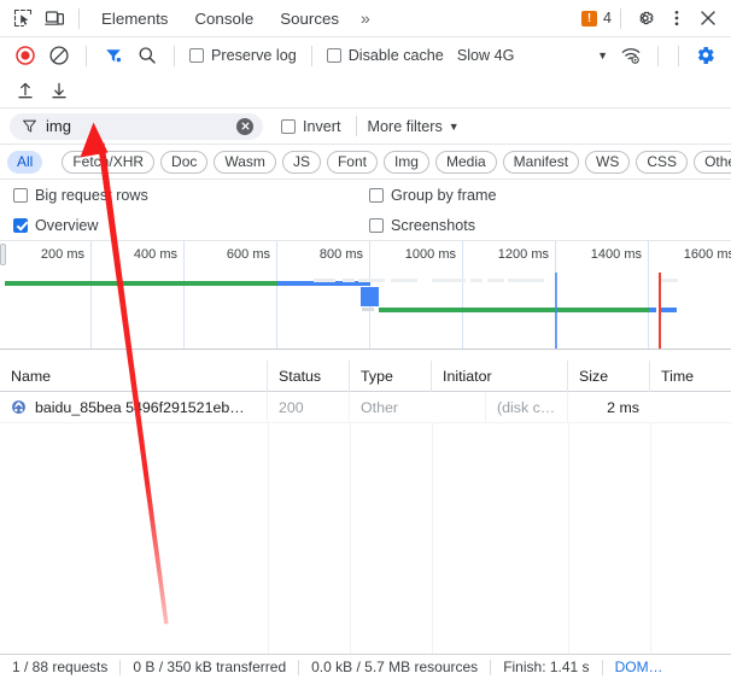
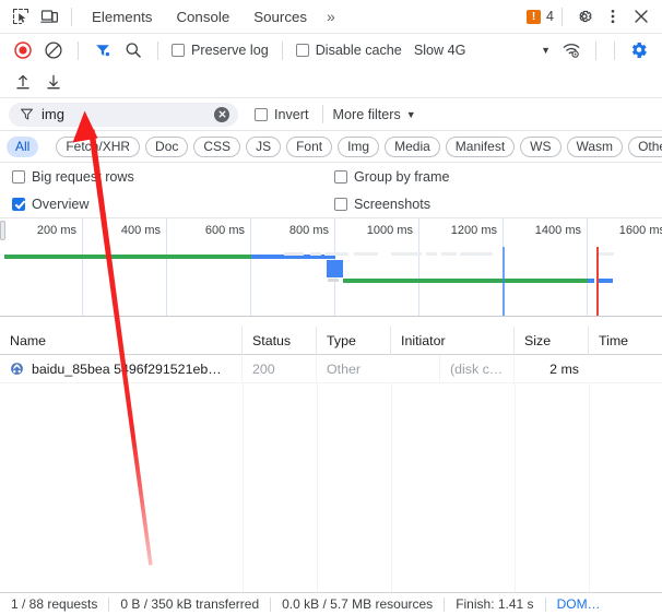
  Elements
  Console
  Sources
  »
  !
  4
  Preserve log
  Disable cache
  Slow 4G
  ▼
  img
  Invert
  More filters
  ▼
  All
  Fetc/XHR
  Doc
- Wasm
+ CSS
  JS
  Font
  Img
  Media
  Manifest
  WS
- CSS
+ Wasm
  Big reques rows
  Group by frame
  Overview
  Screenshots
  200 ms
  400 ms
  600 ms
  800 ms
  1000 ms
  1200 ms
  1400 ms
  1600 m
  Name
  Status
  Type
  Initiator
  Size
  Time
  baidu_85bea 596f291521eb…
  200
  Other
  (disk c…
  2 ms
  1 / 88 requests
  0 B / 350 kB transferred
  0.0 kB / 5.7 MB resources
  Finish: 1.41 s
  DOM…
